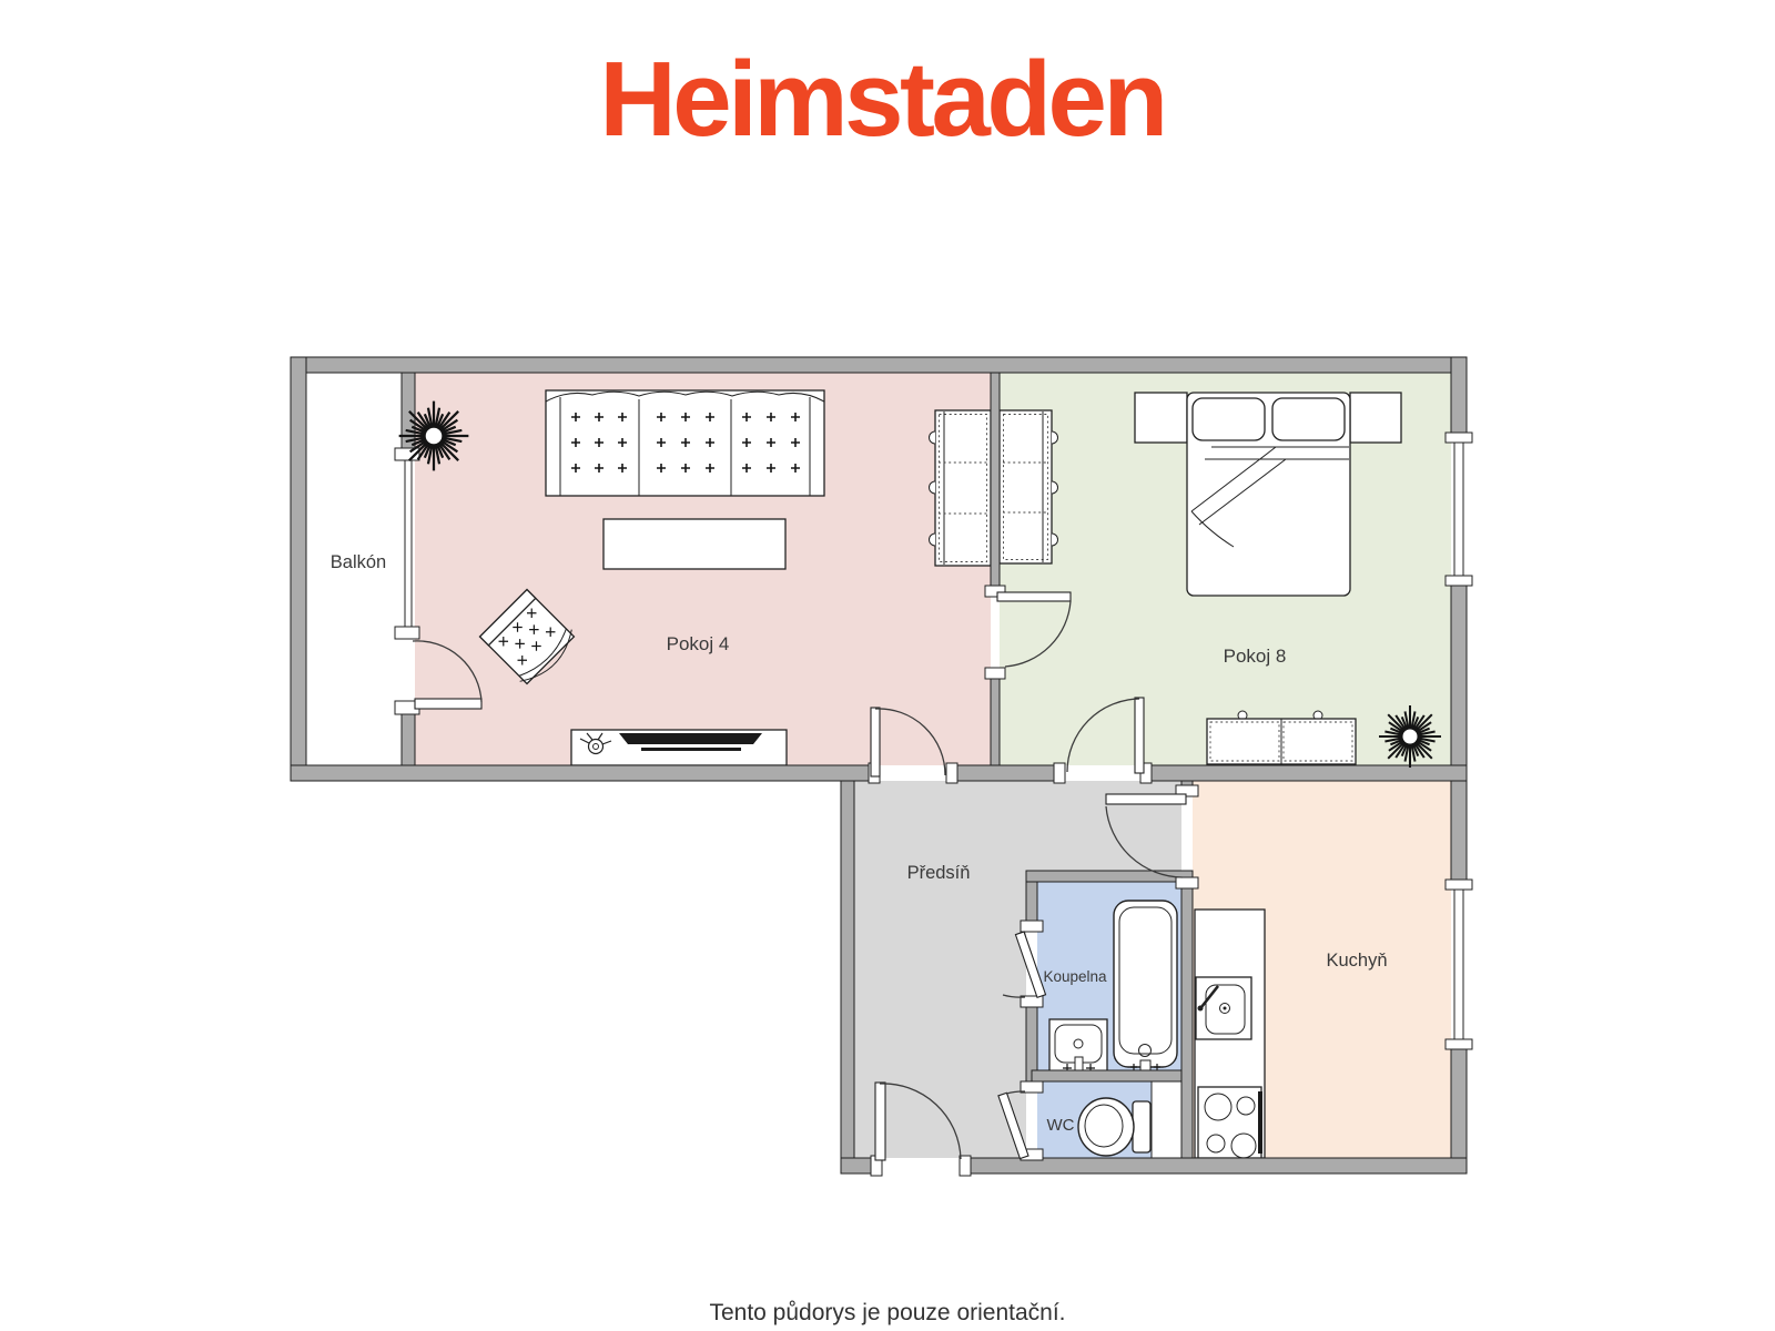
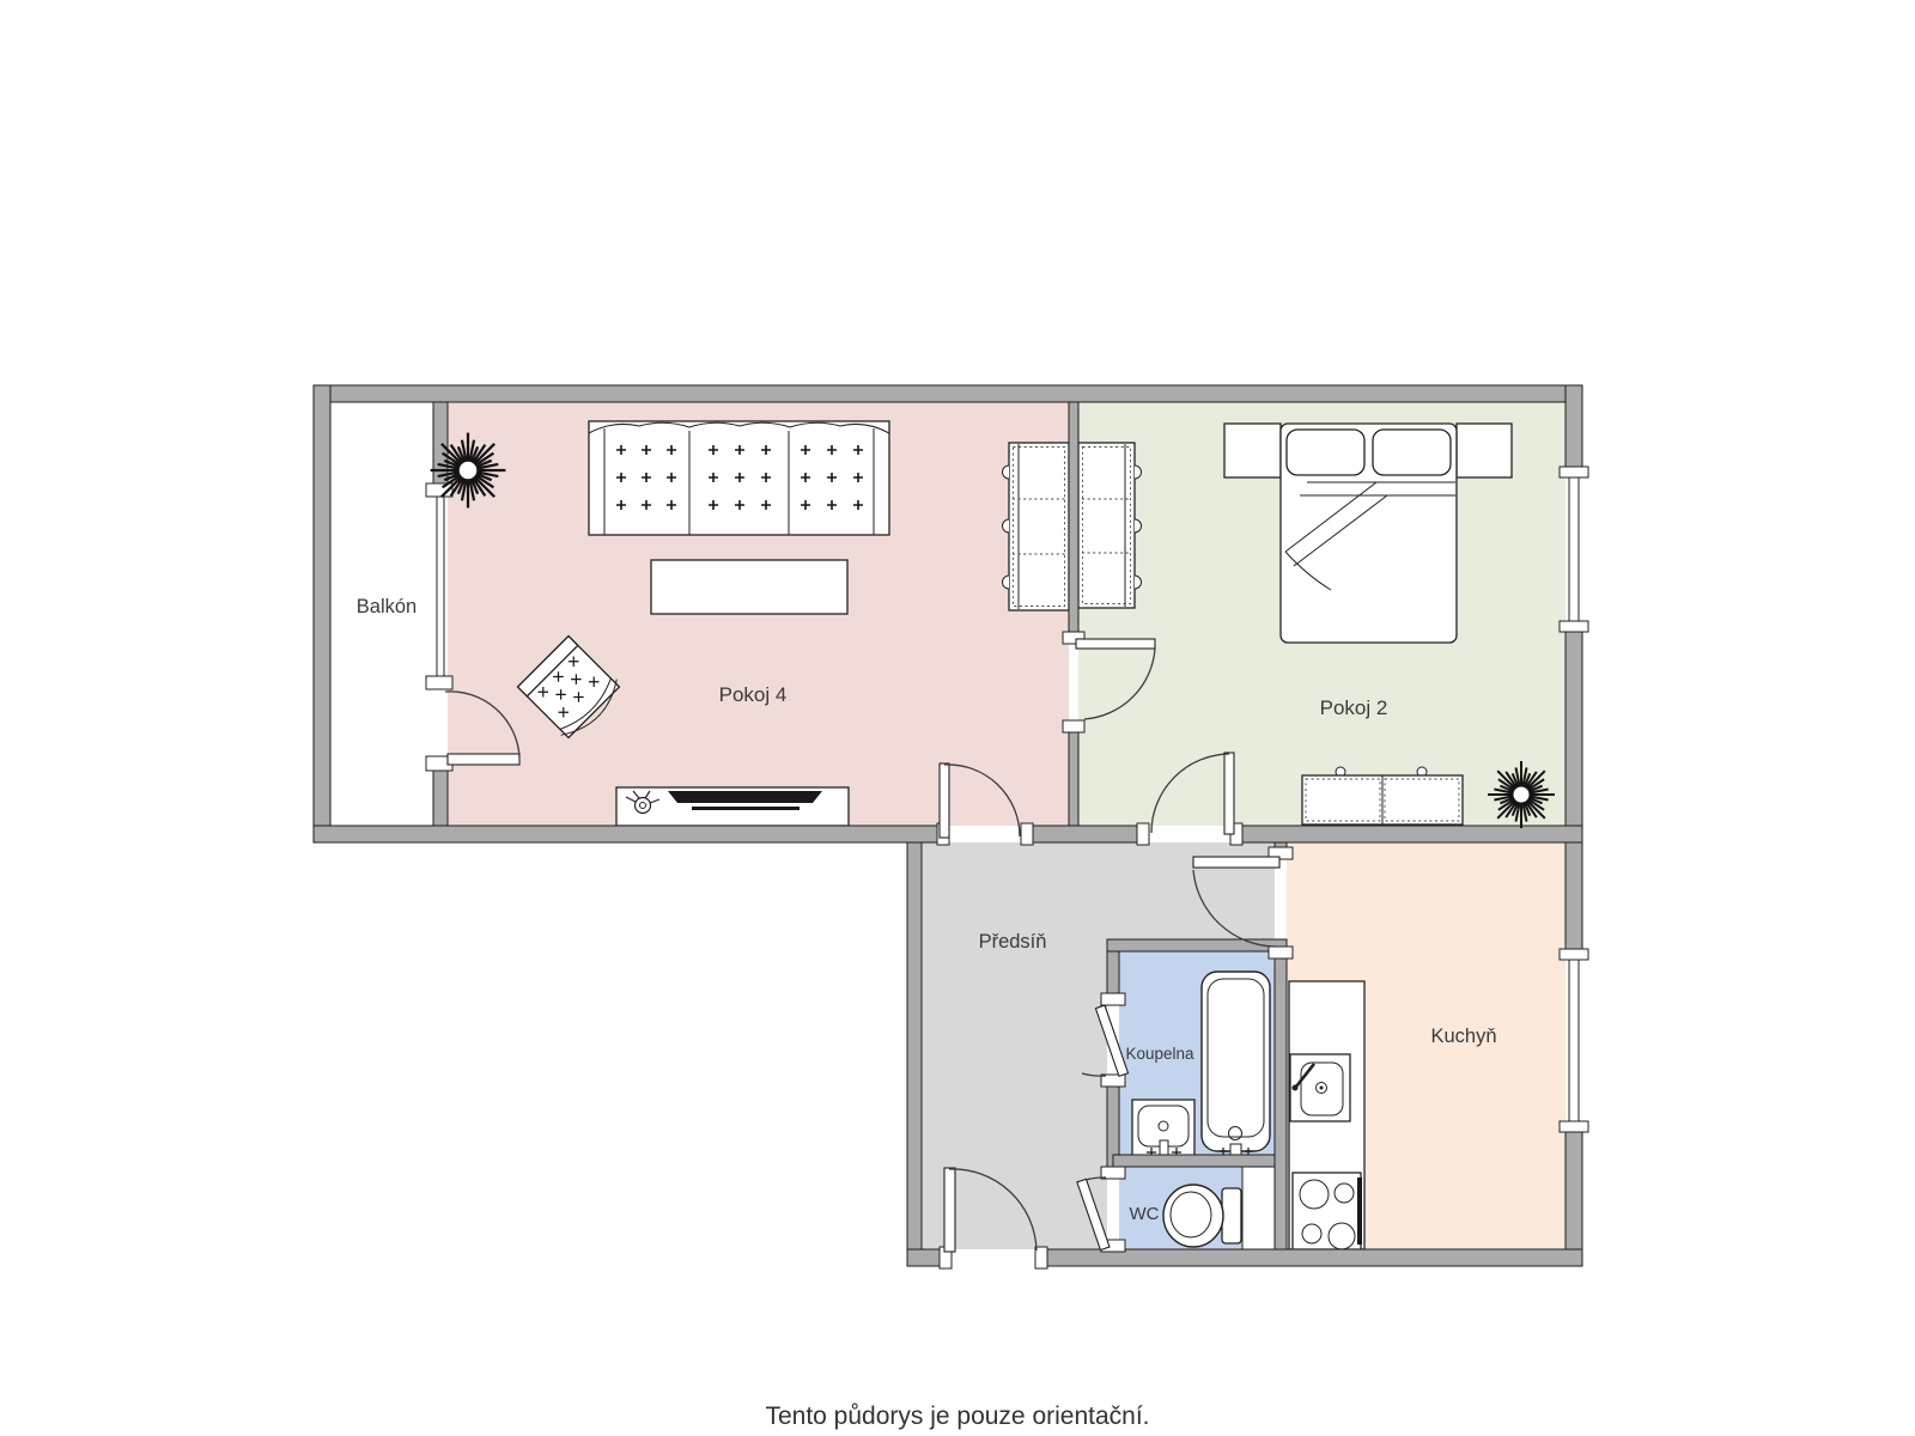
- Heimstaden
  Balkón
  Pokoj 4
- Pokoj 8
+ Pokoj 2
  Předsíň
  Koupelna
  WC
  Kuchyň
  Tento půdorys je pouze orientační.
